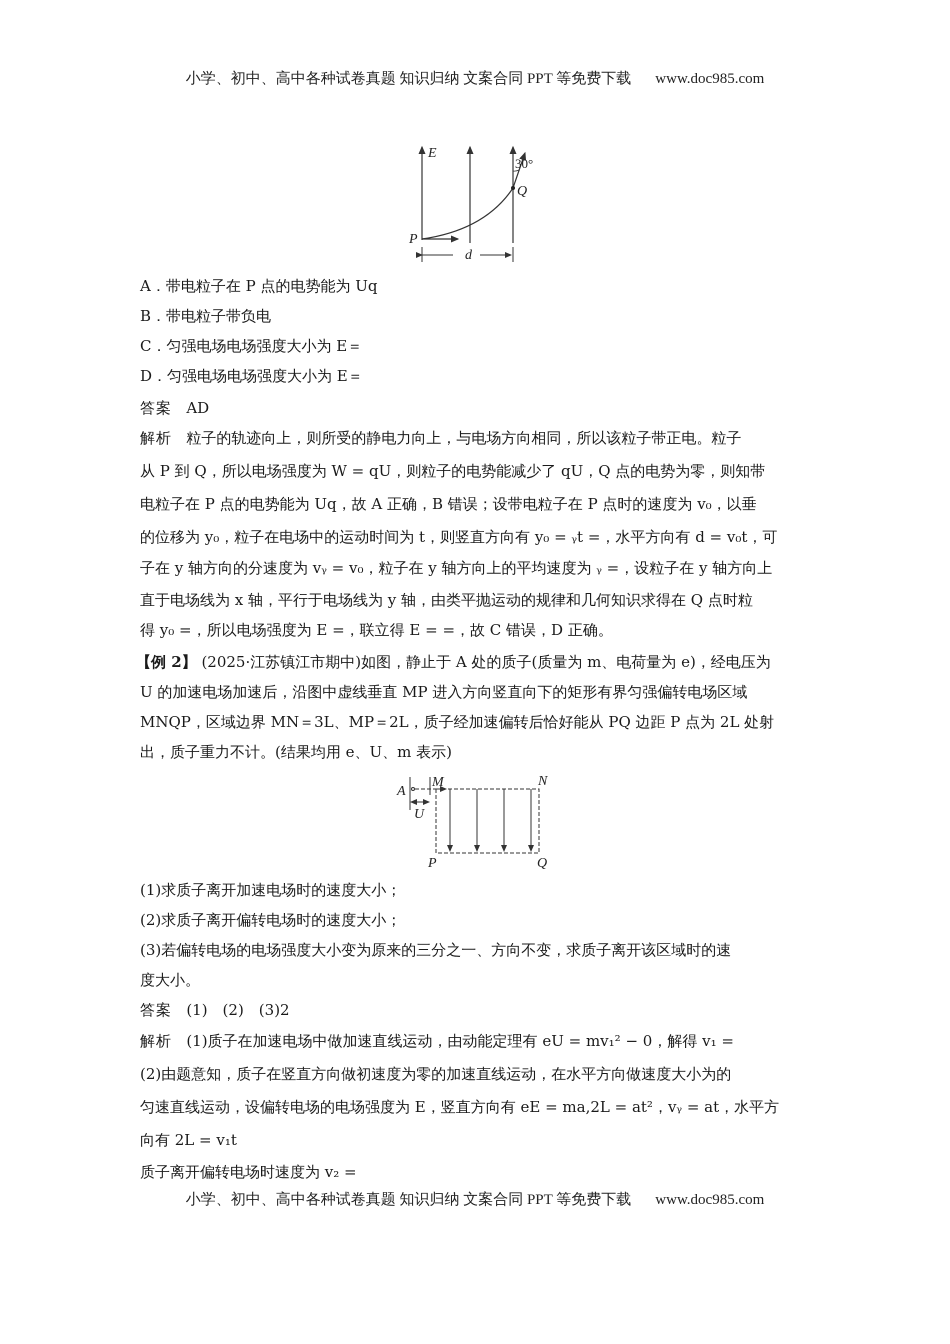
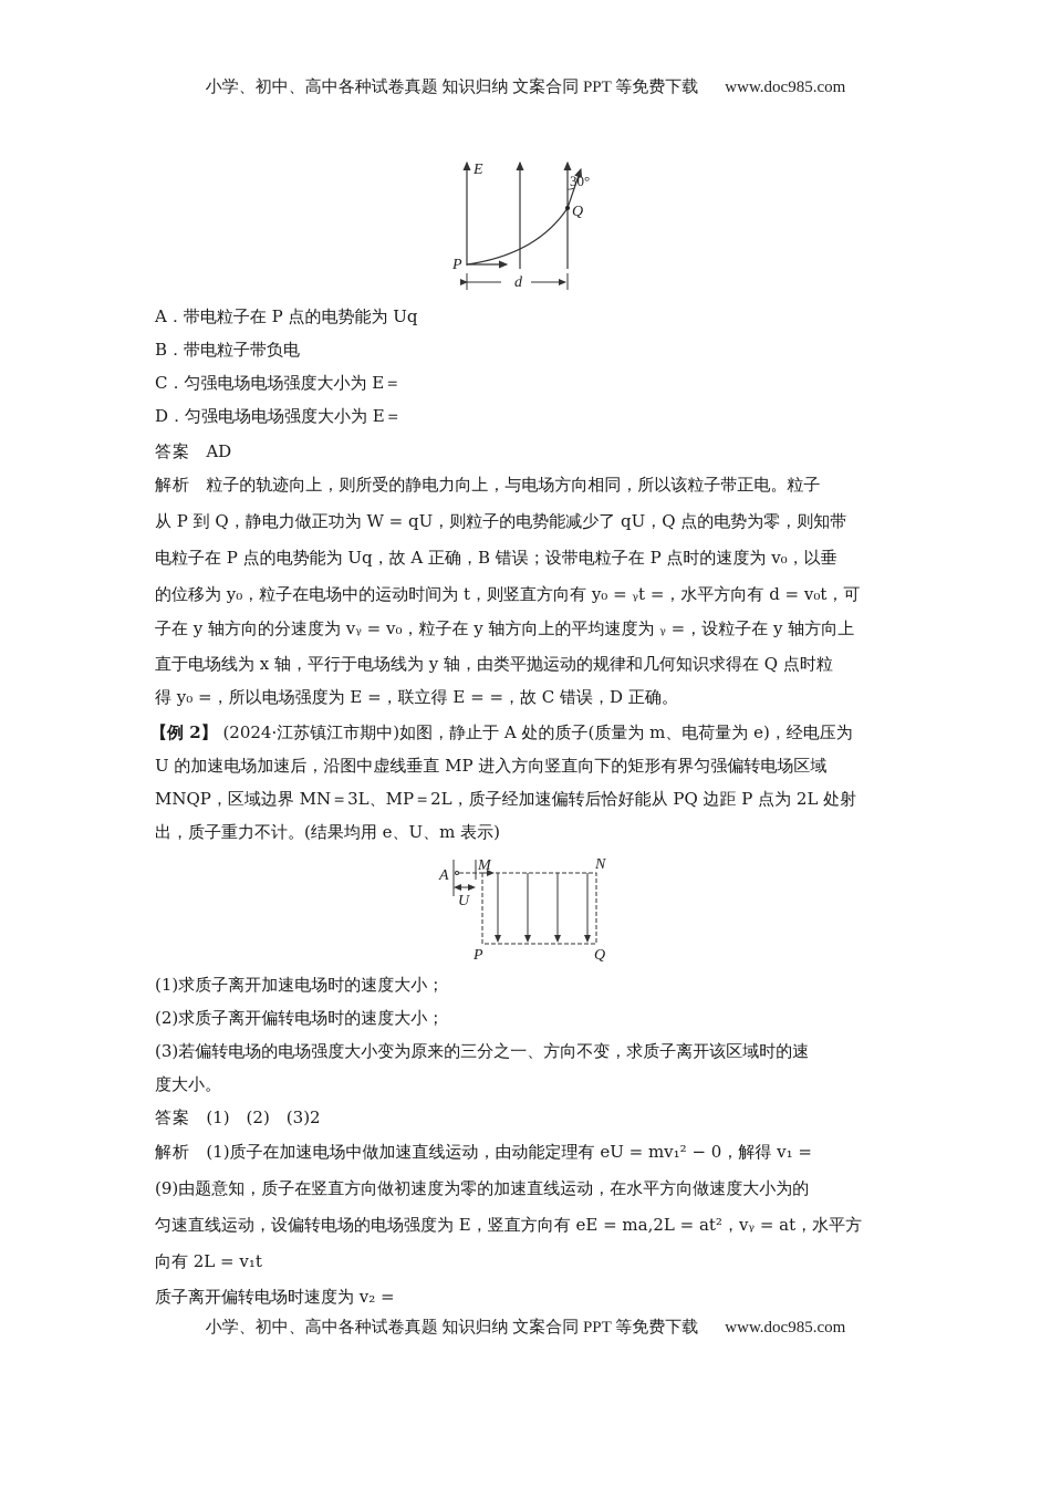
  小学、初中、高中各种试卷真题 知识归纳 文案合同 PPT 等免费下载 www.doc985.com
  E
  30°
  Q
  P
  d
  A．带电粒子在 P 点的电势能为 Uq
  B．带电粒子带负电
  C．匀强电场电场强度大小为 E＝
  D．匀强电场电场强度大小为 E＝
  答案 AD
  解析 粒子的轨迹向上，则所受的静电力向上，与电场方向相同，所以该粒子带正电。粒子
- 从 P 到 Q，所以电场强度为 W = qU，则粒子的电势能减少了 qU，Q 点的电势为零，则知带
+ 从 P 到 Q，静电力做正功为 W = qU，则粒子的电势能减少了 qU，Q 点的电势为零，则知带
  电粒子在 P 点的电势能为 Uq，故 A 正确，B 错误；设带电粒子在 P 点时的速度为 v₀，以垂
  的位移为 y₀，粒子在电场中的运动时间为 t，则竖直方向有 y₀ = ᵧt =，水平方向有 d = v₀t，可
  子在 y 轴方向的分速度为 vᵧ = v₀，粒子在 y 轴方向上的平均速度为 ᵧ =，设粒子在 y 轴方向上
  直于电场线为 x 轴，平行于电场线为 y 轴，由类平抛运动的规律和几何知识求得在 Q 点时粒
  得 y₀ =，所以电场强度为 E =，联立得 E = =，故 C 错误，D 正确。
- 【例 2】 (2025·江苏镇江市期中)如图，静止于 A 处的质子(质量为 m、电荷量为 e)，经电压为
+ 【例 2】 (2024·江苏镇江市期中)如图，静止于 A 处的质子(质量为 m、电荷量为 e)，经电压为
  U 的加速电场加速后，沿图中虚线垂直 MP 进入方向竖直向下的矩形有界匀强偏转电场区域
  MNQP，区域边界 MN＝3L、MP＝2L，质子经加速偏转后恰好能从 PQ 边距 P 点为 2L 处射
  出，质子重力不计。(结果均用 e、U、m 表示)
  A
  M
  N
  U
  P
  Q
  (1)求质子离开加速电场时的速度大小；
  (2)求质子离开偏转电场时的速度大小；
  (3)若偏转电场的电场强度大小变为原来的三分之一、方向不变，求质子离开该区域时的速
  度大小。
  答案 (1) (2) (3)2
  解析 (1)质子在加速电场中做加速直线运动，由动能定理有 eU = mv₁² − 0，解得 v₁ =
- (2)由题意知，质子在竖直方向做初速度为零的加速直线运动，在水平方向做速度大小为的
+ (9)由题意知，质子在竖直方向做初速度为零的加速直线运动，在水平方向做速度大小为的
  匀速直线运动，设偏转电场的电场强度为 E，竖直方向有 eE = ma,2L = at²，vᵧ = at，水平方
  向有 2L = v₁t
  质子离开偏转电场时速度为 v₂ =
  小学、初中、高中各种试卷真题 知识归纳 文案合同 PPT 等免费下载 www.doc985.com
